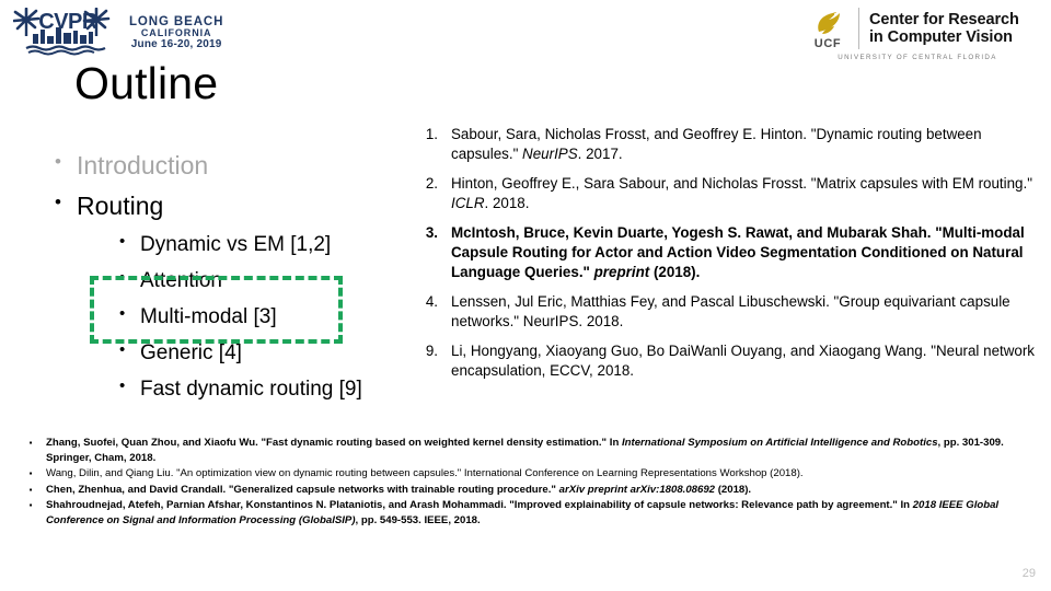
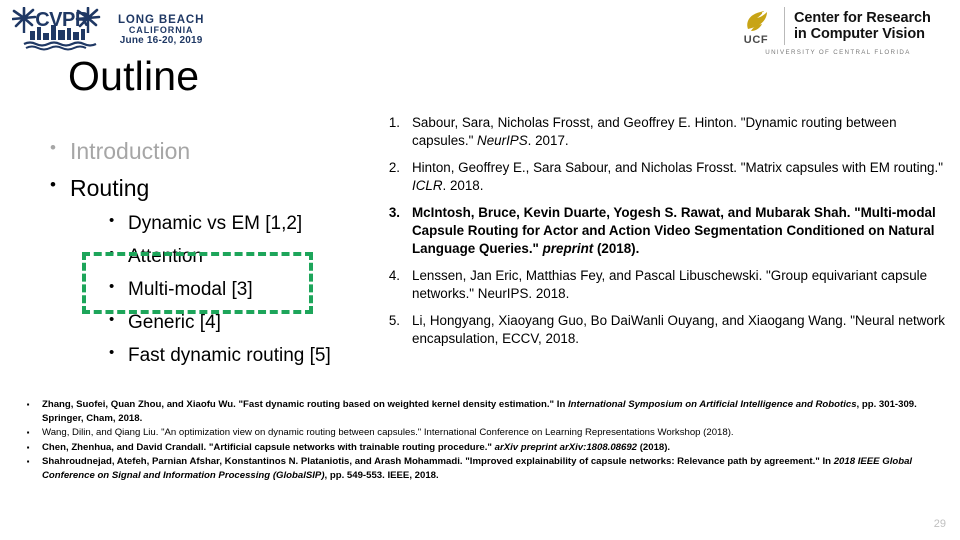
  CVPR
  LONG BEACH
  CALIFORNIA
  June 16-20, 2019
  UCF
  Center for Research
  in Computer Vision
  Outline
  Introduction
  Routing
  Dynamic vs EM [1,2]
  Attention
  Multi-modal [3]
  Generic [4]
- Fast dynamic routing [9]
+ Fast dynamic routing [5]
  1.
  Sabour, Sara, Nicholas Frosst, and Geoffrey E. Hinton. "Dynamic routing between capsules." NeurIPS. 2017.
  2.
  Hinton, Geoffrey E., Sara Sabour, and Nicholas Frosst. "Matrix capsules with EM routing." ICLR. 2018.
  3.
  McIntosh, Bruce, Kevin Duarte, Yogesh S. Rawat, and Mubarak Shah. "Multi-modal Capsule Routing for Actor and Action Video Segmentation Conditioned on Natural Language Queries." preprint (2018).
  4.
- Lenssen, Jul Eric, Matthias Fey, and Pascal Libuschewski. "Group equivariant capsule networks." NeurIPS. 2018.
+ Lenssen, Jan Eric, Matthias Fey, and Pascal Libuschewski. "Group equivariant capsule networks." NeurIPS. 2018.
- 9.
+ 5.
  Li, Hongyang, Xiaoyang Guo, Bo DaiWanli Ouyang, and Xiaogang Wang. "Neural network encapsulation, ECCV, 2018.
  ▪
  Zhang, Suofei, Quan Zhou, and Xiaofu Wu. "Fast dynamic routing based on weighted kernel density estimation." In International Symposium on Artificial Intelligence and Robotics, pp. 301-309. Springer, Cham, 2018.
  ▪
  Wang, Dilin, and Qiang Liu. "An optimization view on dynamic routing between capsules." International Conference on Learning Representations Workshop (2018).
  ▪
- Chen, Zhenhua, and David Crandall. "Generalized capsule networks with trainable routing procedure." arXiv preprint arXiv:1808.08692 (2018).
+ Chen, Zhenhua, and David Crandall. "Artificial capsule networks with trainable routing procedure." arXiv preprint arXiv:1808.08692 (2018).
  ▪
  Shahroudnejad, Atefeh, Parnian Afshar, Konstantinos N. Plataniotis, and Arash Mohammadi. "Improved explainability of capsule networks: Relevance path by agreement." In 2018 IEEE Global Conference on Signal and Information Processing (GlobalSIP), pp. 549-553. IEEE, 2018.
  29
